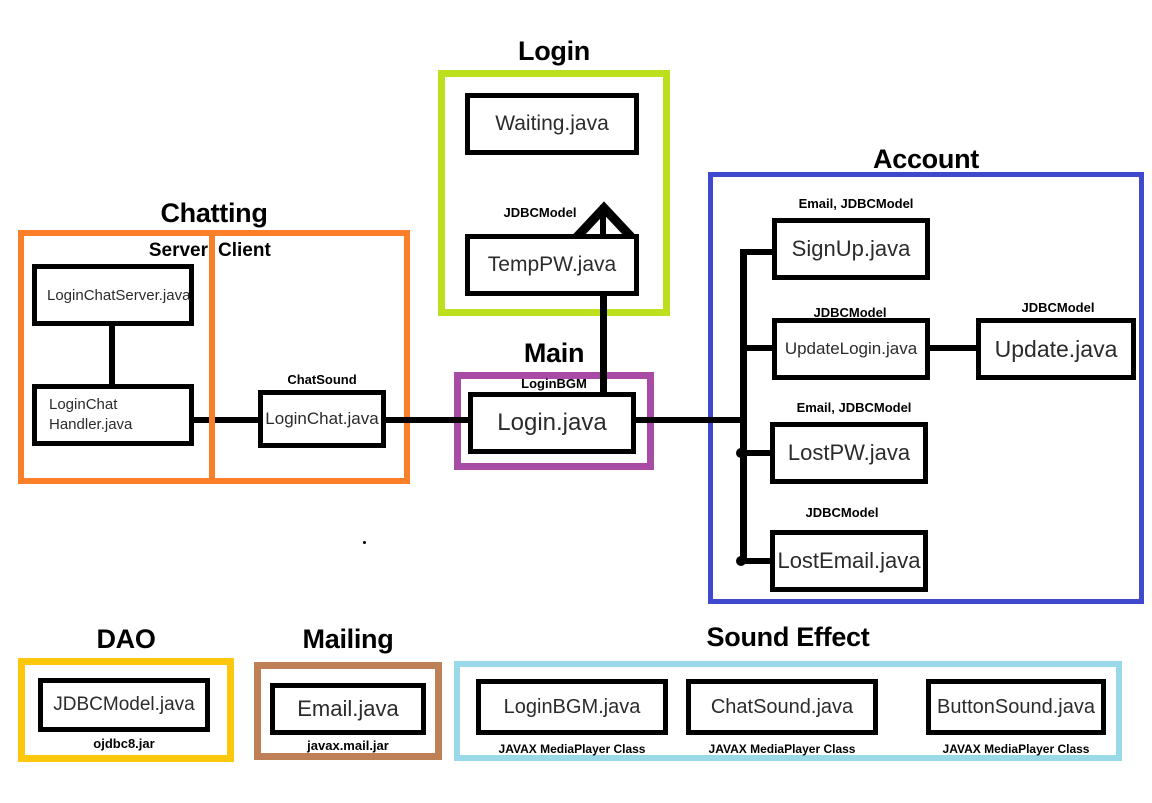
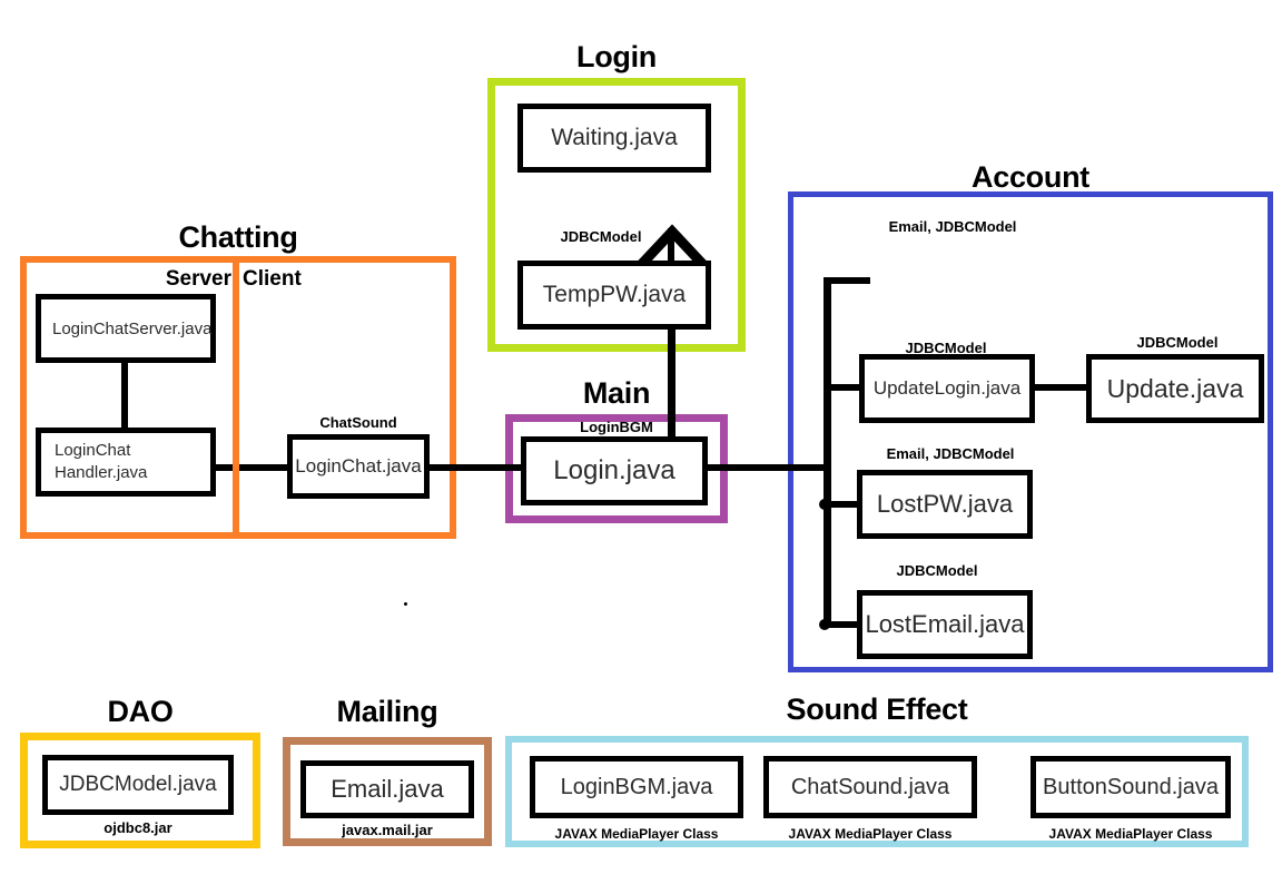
  Chatting
  Server
  Client
  LoginChatServer.java
  LoginChat
  Handler.java
  ChatSound
  LoginChat.java
  Login
  Waiting.java
  JDBCModel
  TempPW.java
  Main
  LoginBGM
  Login.java
  Account
  Email, JDBCModel
- SignUp.java
  JDBCModel
  UpdateLogin.java
  JDBCModel
  Update.java
  Email, JDBCModel
  LostPW.java
  JDBCModel
  LostEmail.java
  DAO
  JDBCModel.java
  ojdbc8.jar
  Mailing
  Email.java
  javax.mail.jar
  Sound Effect
  LoginBGM.java
  JAVAX MediaPlayer Class
  ChatSound.java
  JAVAX MediaPlayer Class
  ButtonSound.java
  JAVAX MediaPlayer Class
